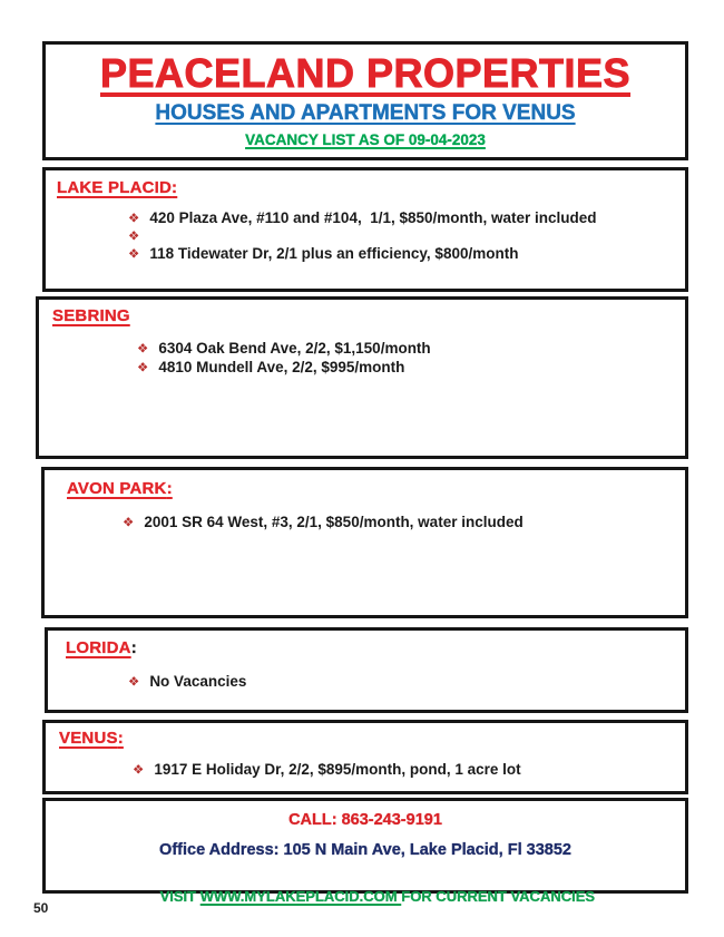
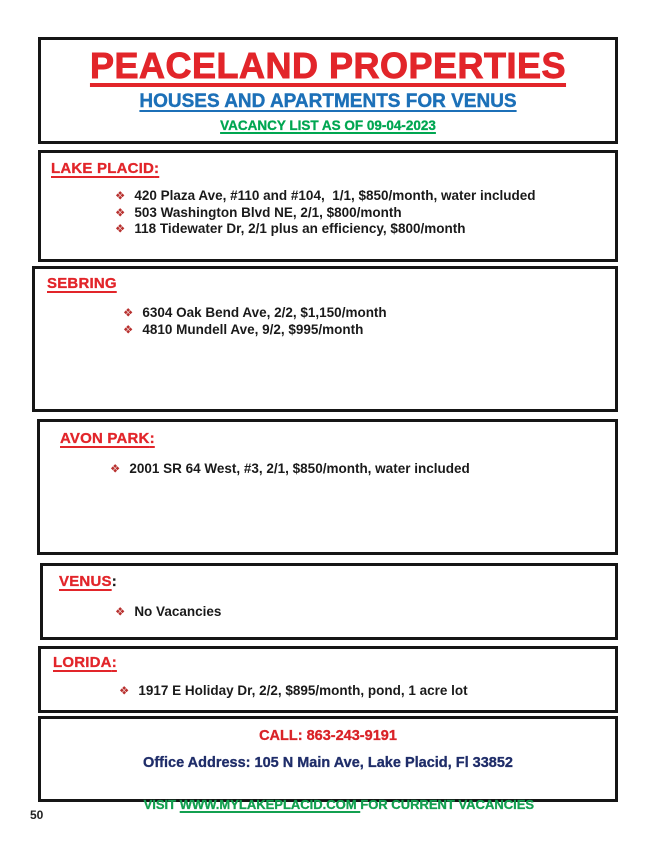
  PEACELAND PROPERTIES
  HOUSES AND APARTMENTS FOR VENUS
  VACANCY LIST AS OF 09-04-2023
  LAKE PLACID:
  ❖
  420 Plaza Ave, #110 and #104, 1/1, $850/month, water included
  ❖
+ 503 Washington Blvd NE, 2/1, $800/month
  ❖
  118 Tidewater Dr, 2/1 plus an efficiency, $800/month
  SEBRING
  ❖
  6304 Oak Bend Ave, 2/2, $1,150/month
  ❖
- 4810 Mundell Ave, 2/2, $995/month
+ 4810 Mundell Ave, 9/2, $995/month
  AVON PARK:
  ❖
  2001 SR 64 West, #3, 2/1, $850/month, water included
- LORIDA:
+ VENUS:
  ❖
  No Vacancies
- VENUS:
+ LORIDA:
  ❖
  1917 E Holiday Dr, 2/2, $895/month, pond, 1 acre lot
  CALL: 863-243-9191
  Office Address: 105 N Main Ave, Lake Placid, Fl 33852
  VISIT WWW.MYLAKEPLACID.COM FOR CURRENT VACANCIES
  50
